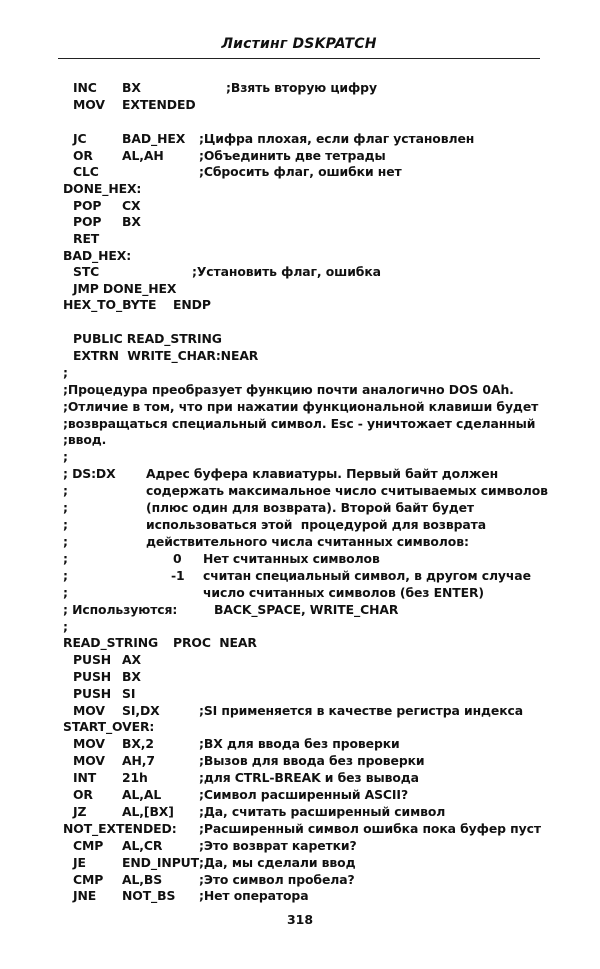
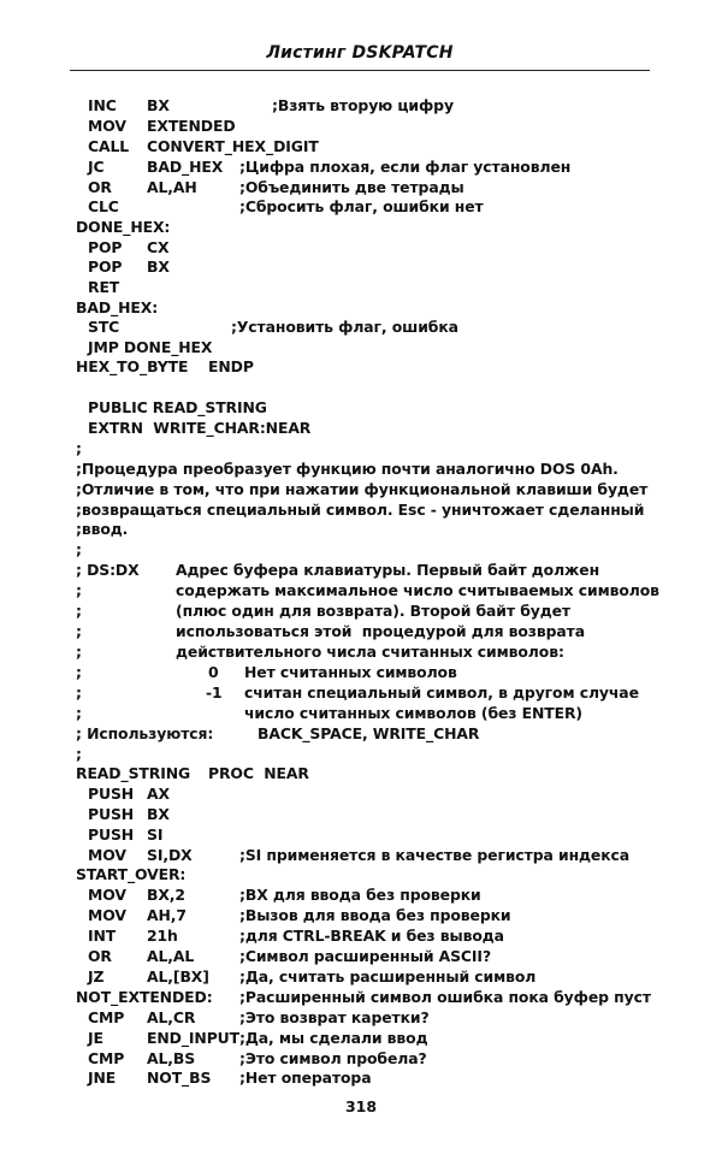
  Листинг DSKPATCH
  INC
  BX
  ;Взять вторую цифру
  MOV
  EXTENDED
+ CALL
+ CONVERT_HEX_DIGIT
  JC
  BAD_HEX
  ;Цифра плохая, если флаг установлен
  OR
  AL,AH
  ;Объединить две тетрады
  CLC
  ;Сбросить флаг, ошибки нет
  DONE_HEX:
  POP
  CX
  POP
  BX
  RET
  BAD_HEX:
  STC
  ;Установить флаг, ошибка
  JMP DONE_HEX
  HEX_TO_BYTE
  ENDP
  PUBLIC READ_STRING
  EXTRN WRITE_CHAR:NEAR
  ;
  ;Процедура преобразует функцию почти аналогично DOS 0Ah.
  ;Отличие в том, что при нажатии функциональной клавиши будет
  ;возвращаться специальный символ. Esc - уничтожает сделанный
  ;ввод.
  ;
  ; DS:DX
  Адрес буфера клавиатуры. Первый байт должен
  ;
  содержать максимальное число считываемых символов
  ;
  (плюс один для возврата). Второй байт будет
  ;
  использоваться этой процедурой для возврата
  ;
  действительного числа считанных символов:
  ;
  0
  Нет считанных символов
  ;
  -1
  считан специальный символ, в другом случае
  ;
  число считанных символов (без ENTER)
  ; Используются:
  BACK_SPACE, WRITE_CHAR
  ;
  READ_STRING
  PROC NEAR
  PUSH
  AX
  PUSH
  BX
  PUSH
  SI
  MOV
  SI,DX
  ;SI применяется в качестве регистра индекса
  START_OVER:
  MOV
  BX,2
  ;BX для ввода без проверки
  MOV
  AH,7
  ;Вызов для ввода без проверки
  INT
  21h
  ;для CTRL-BREAK и без вывода
  OR
  AL,AL
  ;Символ расширенный ASCII?
  JZ
  AL,[BX]
  ;Да, считать расширенный символ
  NOT_EXTENDED:
  ;Расширенный символ ошибка пока буфер пуст
  CMP
  AL,CR
  ;Это возврат каретки?
  JE
  END_INPUT
  ;Да, мы сделали ввод
  CMP
  AL,BS
  ;Это символ пробела?
  JNE
  NOT_BS
  ;Нет оператора
  318
